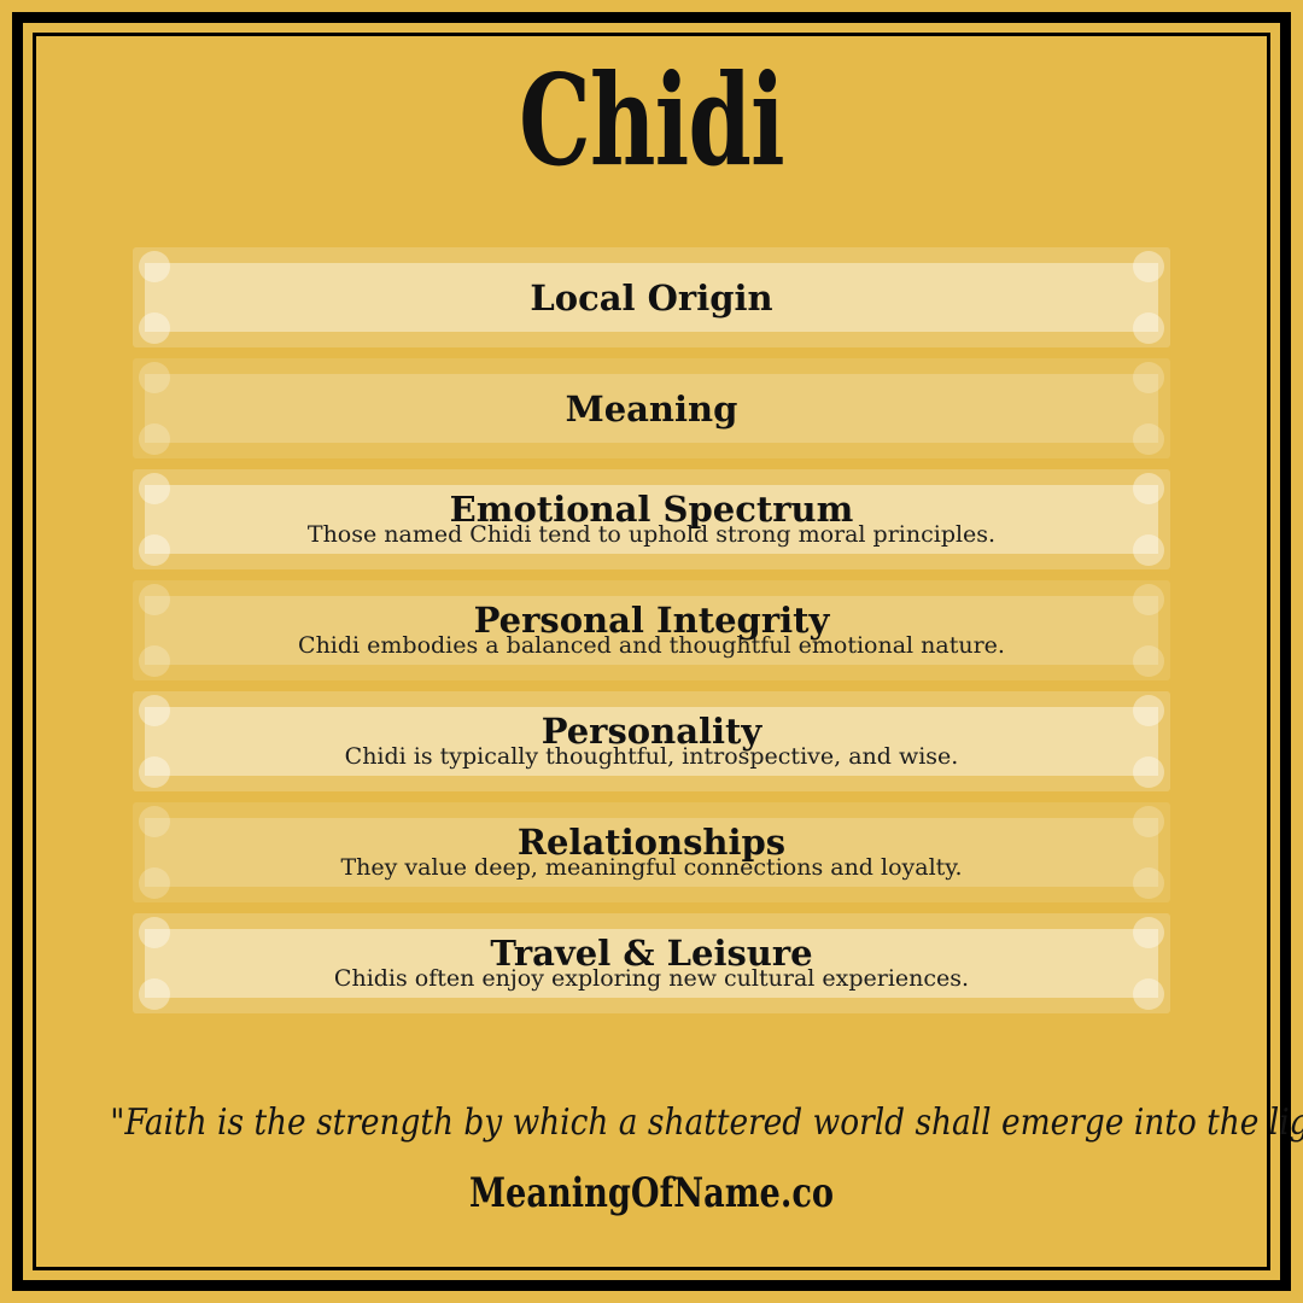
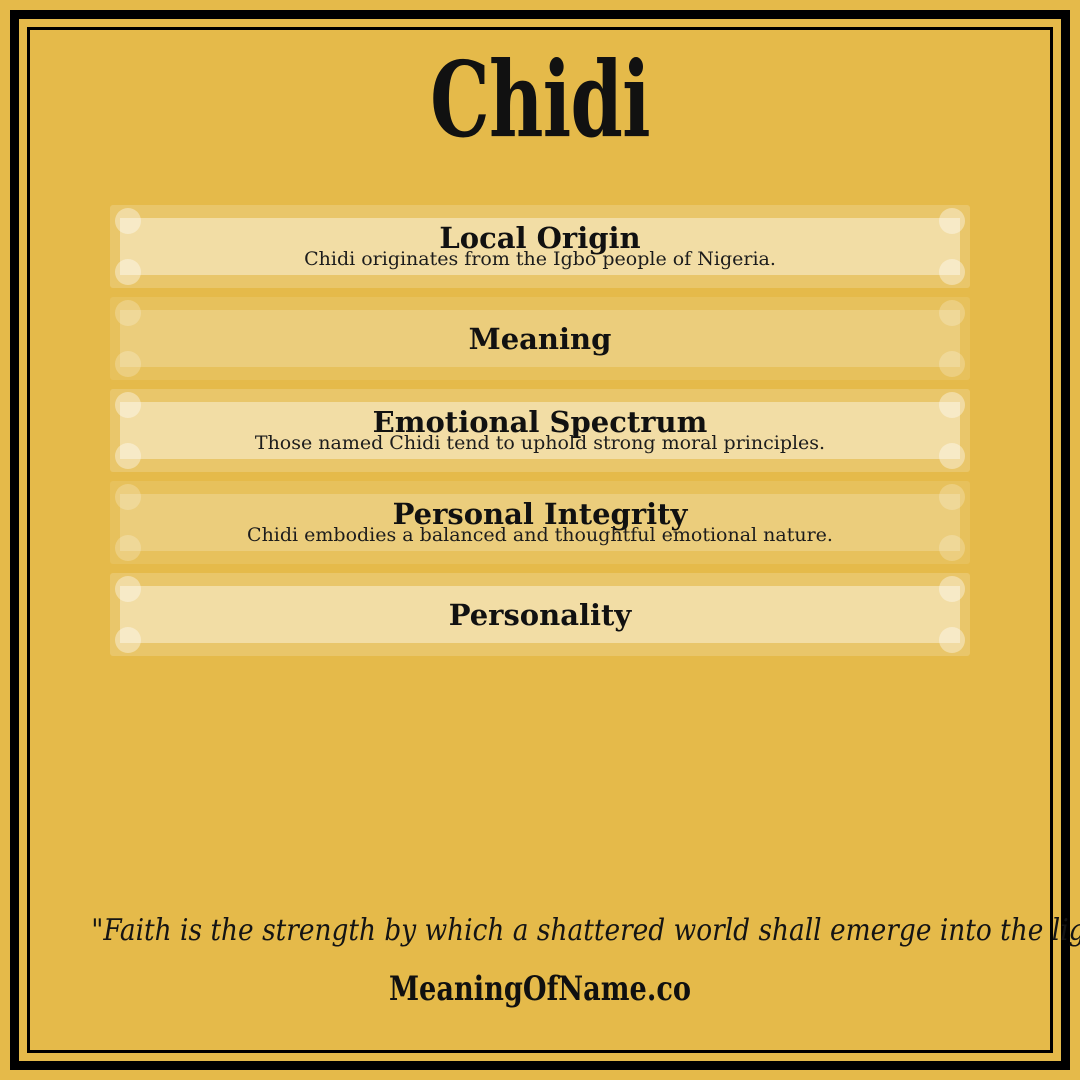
  Chidi
  Local Origin
+ Chidi originates from the Igbo people of Nigeria.
  Meaning
  Emotional Spectrum
  Those named Chidi tend to uphold strong moral principles.
  Personal Integrity
  Chidi embodies a balanced and thoughtful emotional nature.
  Personality
- Chidi is typically thoughtful, introspective, and wise.
- Relationships
- They value deep, meaningful connections and loyalty.
- Travel & Leisure
- Chidis often enjoy exploring new cultural experiences.
  "Faith is the strength by which a shattered world shall emerge into the lig
  MeaningOfName.co
